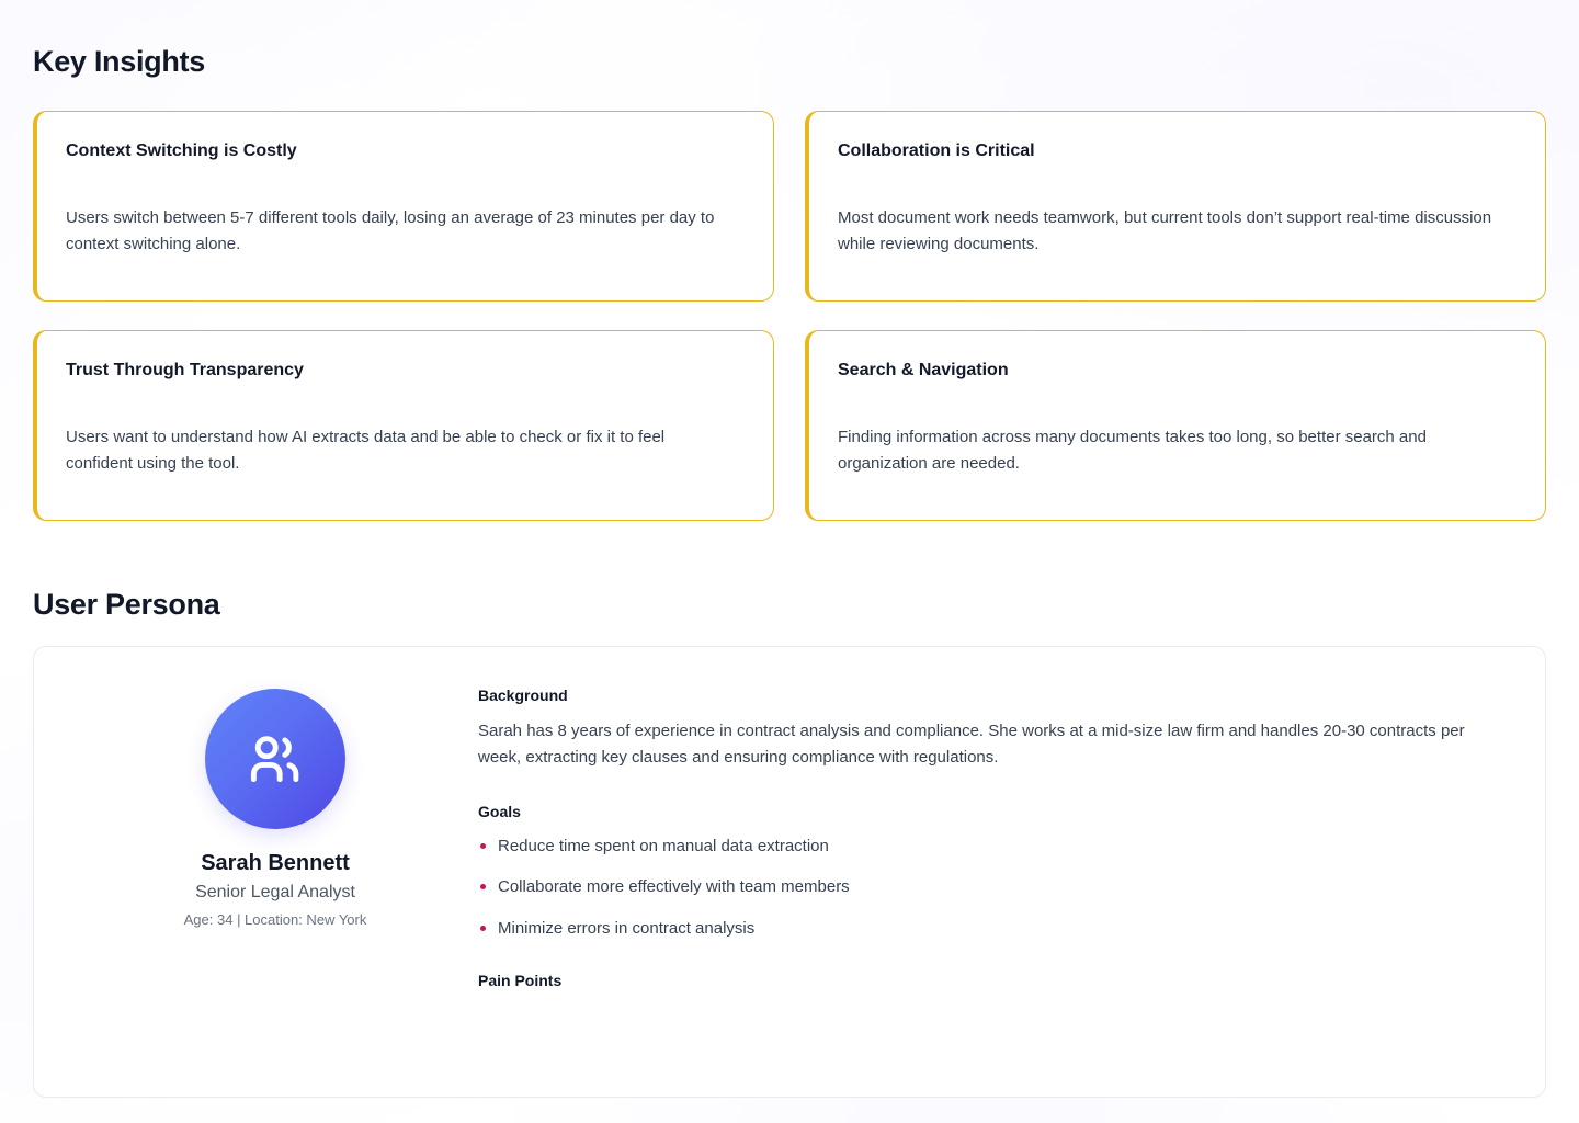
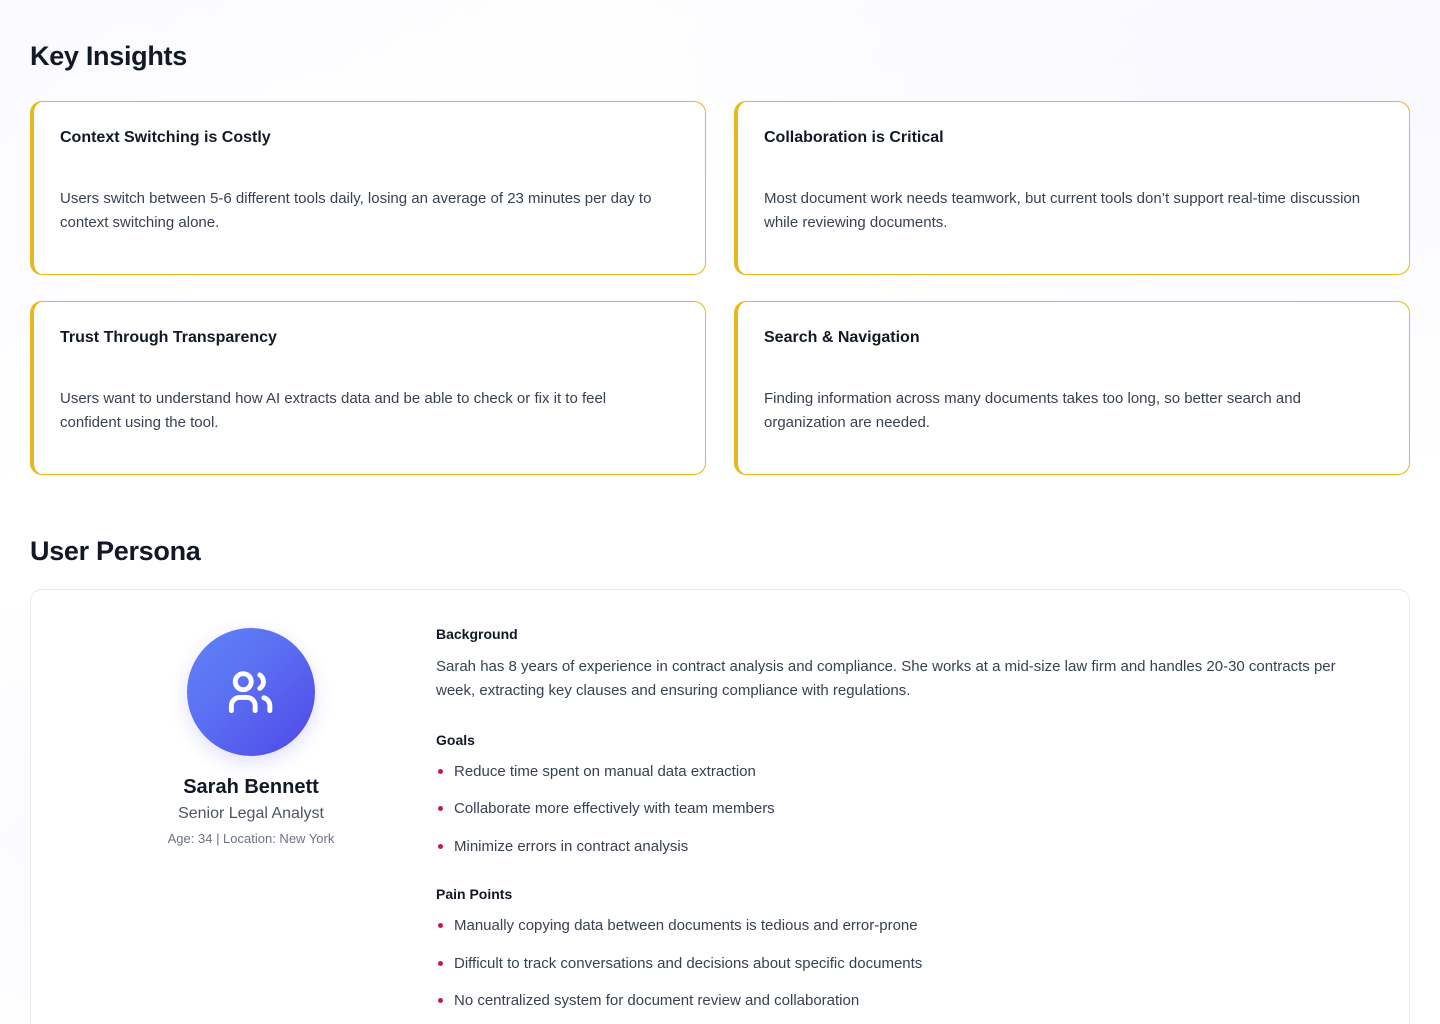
  Key Insights
  Context Switching is Costly
- Users switch between 5-7 different tools daily, losing an average of 23 minutes per day to context switching alone.
+ Users switch between 5-6 different tools daily, losing an average of 23 minutes per day to context switching alone.
  Collaboration is Critical
  Most document work needs teamwork, but current tools don’t support real-time discussion while reviewing documents.
  Trust Through Transparency
  Users want to understand how AI extracts data and be able to check or fix it to feel confident using the tool.
  Search & Navigation
  Finding information across many documents takes too long, so better search and organization are needed.
  User Persona
  Sarah Bennett
  Senior Legal Analyst
  Age: 34 | Location: New York
  Background
  Sarah has 8 years of experience in contract analysis and compliance. She works at a mid-size law firm and handles 20-30 contracts per week, extracting key clauses and ensuring compliance with regulations.
  Goals
  Reduce time spent on manual data extraction
  Collaborate more effectively with team members
  Minimize errors in contract analysis
  Pain Points
+ Manually copying data between documents is tedious and error-prone
+ Difficult to track conversations and decisions about specific documents
+ No centralized system for document review and collaboration
